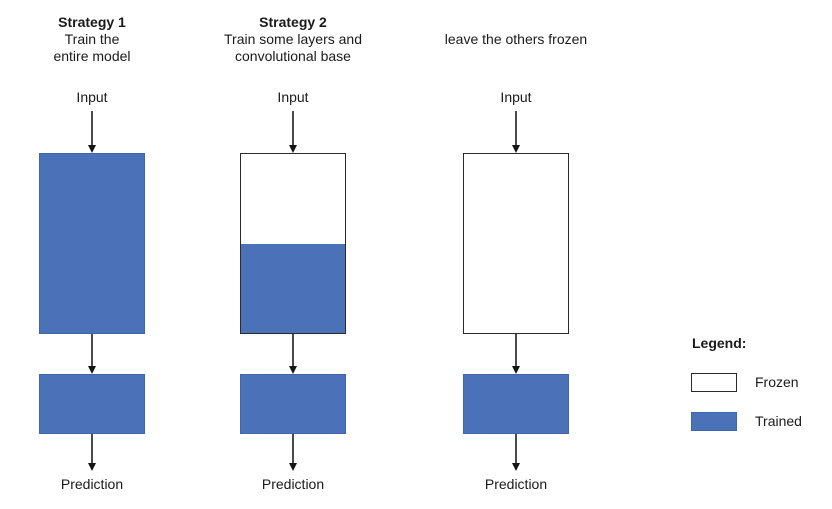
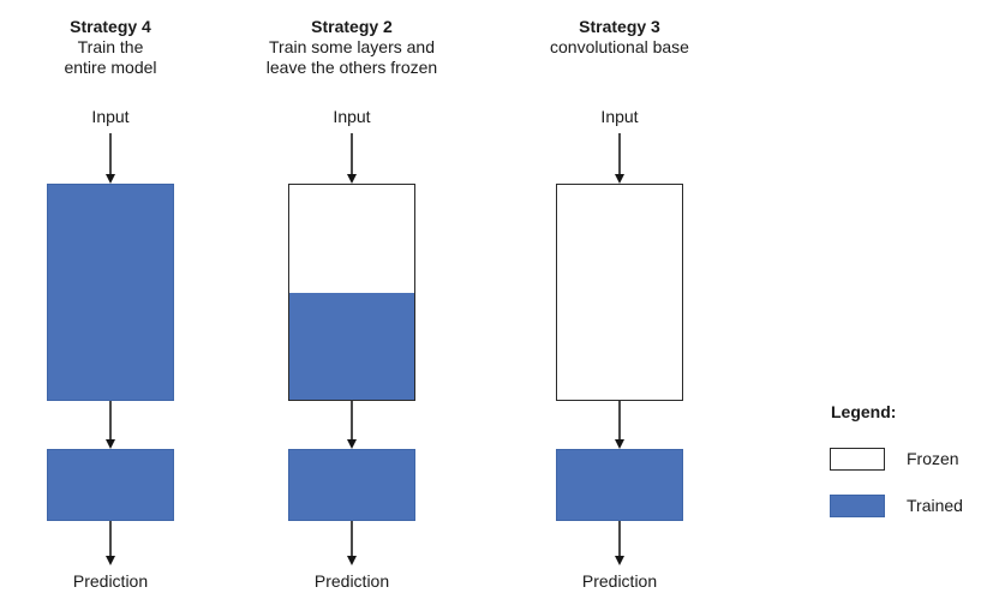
- Strategy 1
+ Strategy 4
  Train the
  entire model
  Input
  Prediction
  Strategy 2
  Train some layers and
- convolutional base
+ leave the others frozen
  Input
  Prediction
+ Strategy 3
- leave the others frozen
+ convolutional base
  Input
  Prediction
  Legend:
  Frozen
  Trained
